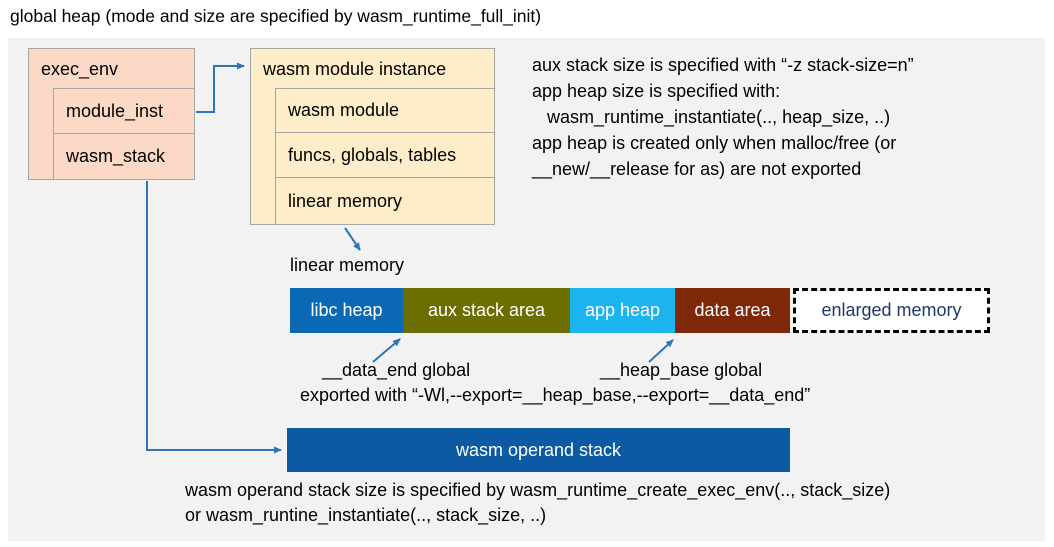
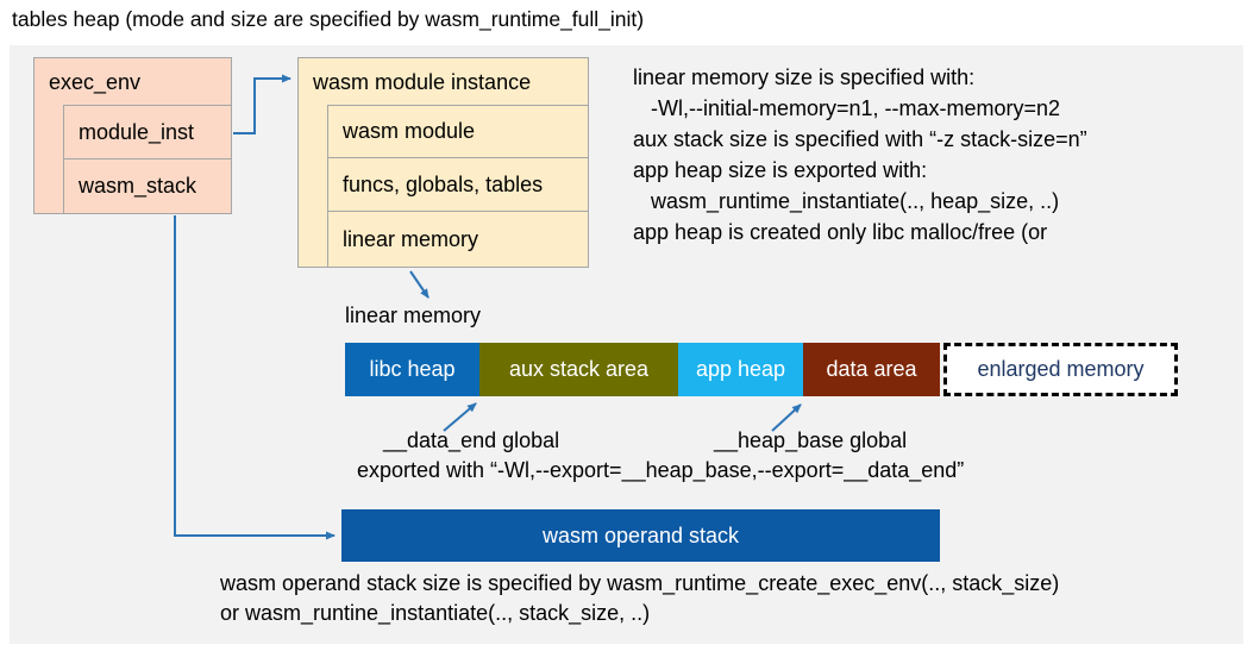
- global heap (mode and size are specified by wasm_runtime_full_init)
+ tables heap (mode and size are specified by wasm_runtime_full_init)
  exec_env
  module_inst
  wasm_stack
  wasm module instance
  wasm module
  funcs, globals, tables
  linear memory
+ linear memory size is specified with:
+ -Wl,--initial-memory=n1, --max-memory=n2
  aux stack size is specified with “-z stack-size=n”
- app heap size is specified with:
+ app heap size is exported with:
  wasm_runtime_instantiate(.., heap_size, ..)
- app heap is created only when malloc/free (or
+ app heap is created only libc malloc/free (or
- __new/__release for as) are not exported
  linear memory
  libc heap
  aux stack area
  app heap
  data area
  enlarged memory
  __data_end global
  __heap_base global
  exported with “-Wl,--export=__heap_base,--export=__data_end”
  wasm operand stack
  wasm operand stack size is specified by wasm_runtime_create_exec_env(.., stack_size)
  or wasm_runtine_instantiate(.., stack_size, ..)
